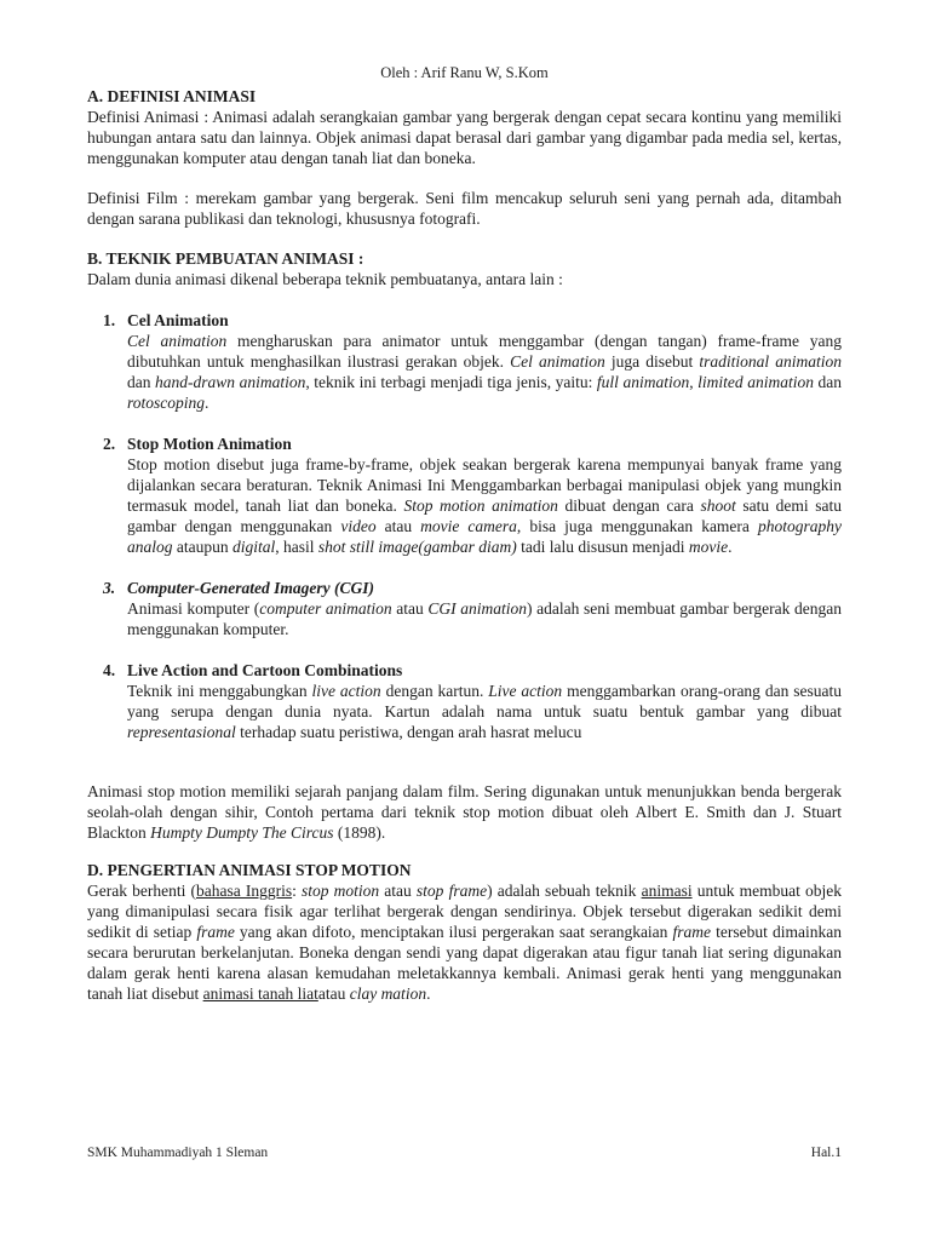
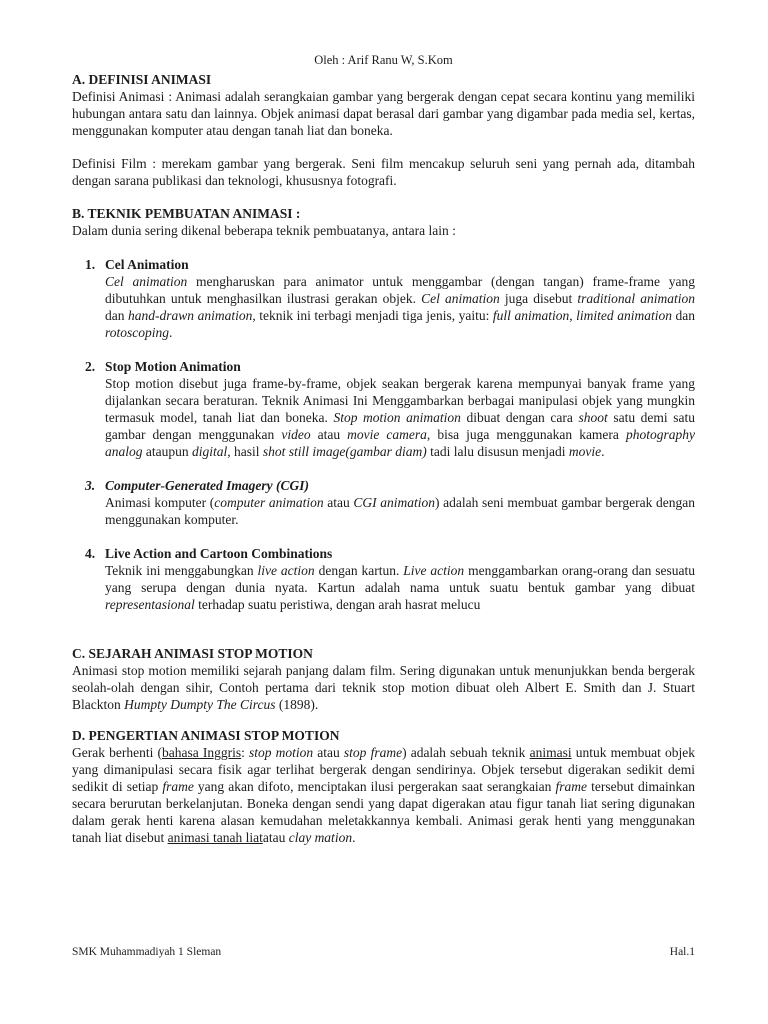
  Oleh : Arif Ranu W, S.Kom
  A. DEFINISI ANIMASI
  Definisi Animasi : Animasi adalah serangkaian gambar yang bergerak dengan cepat secara kontinu yang memiliki hubungan antara satu dan lainnya. Objek animasi dapat berasal dari gambar yang digambar pada media sel, kertas, menggunakan komputer atau dengan tanah liat dan boneka.
  Definisi Film : merekam gambar yang bergerak. Seni film mencakup seluruh seni yang pernah ada, ditambah dengan sarana publikasi dan teknologi, khususnya fotografi.
  B. TEKNIK PEMBUATAN ANIMASI :
- Dalam dunia animasi dikenal beberapa teknik pembuatanya, antara lain :
+ Dalam dunia sering dikenal beberapa teknik pembuatanya, antara lain :
  1.
  Cel Animation
  Cel animation mengharuskan para animator untuk menggambar (dengan tangan) frame-frame yang dibutuhkan untuk menghasilkan ilustrasi gerakan objek. Cel animation juga disebut traditional animation dan hand-drawn animation, teknik ini terbagi menjadi tiga jenis, yaitu: full animation, limited animation dan rotoscoping.
  2.
  Stop Motion Animation
  Stop motion disebut juga frame-by-frame, objek seakan bergerak karena mempunyai banyak frame yang dijalankan secara beraturan. Teknik Animasi Ini Menggambarkan berbagai manipulasi objek yang mungkin termasuk model, tanah liat dan boneka. Stop motion animation dibuat dengan cara shoot satu demi satu gambar dengan menggunakan video atau movie camera, bisa juga menggunakan kamera photography analog ataupun digital, hasil shot still image(gambar diam) tadi lalu disusun menjadi movie.
  3.
  Computer-Generated Imagery (CGI)
  Animasi komputer (computer animation atau CGI animation) adalah seni membuat gambar bergerak dengan menggunakan komputer.
  4.
  Live Action and Cartoon Combinations
  Teknik ini menggabungkan live action dengan kartun. Live action menggambarkan orang-orang dan sesuatu yang serupa dengan dunia nyata. Kartun adalah nama untuk suatu bentuk gambar yang dibuat representasional terhadap suatu peristiwa, dengan arah hasrat melucu
+ C. SEJARAH ANIMASI STOP MOTION
  Animasi stop motion memiliki sejarah panjang dalam film. Sering digunakan untuk menunjukkan benda bergerak seolah-olah dengan sihir, Contoh pertama dari teknik stop motion dibuat oleh Albert E. Smith dan J. Stuart Blackton Humpty Dumpty The Circus (1898).
  D. PENGERTIAN ANIMASI STOP MOTION
  Gerak berhenti (bahasa Inggris: stop motion atau stop frame) adalah sebuah teknik animasi untuk membuat objek yang dimanipulasi secara fisik agar terlihat bergerak dengan sendirinya. Objek tersebut digerakan sedikit demi sedikit di setiap frame yang akan difoto, menciptakan ilusi pergerakan saat serangkaian frame tersebut dimainkan secara berurutan berkelanjutan. Boneka dengan sendi yang dapat digerakan atau figur tanah liat sering digunakan dalam gerak henti karena alasan kemudahan meletakkannya kembali. Animasi gerak henti yang menggunakan tanah liat disebut animasi tanah liatatau clay mation.
  SMK Muhammadiyah 1 Sleman
  Hal.1
